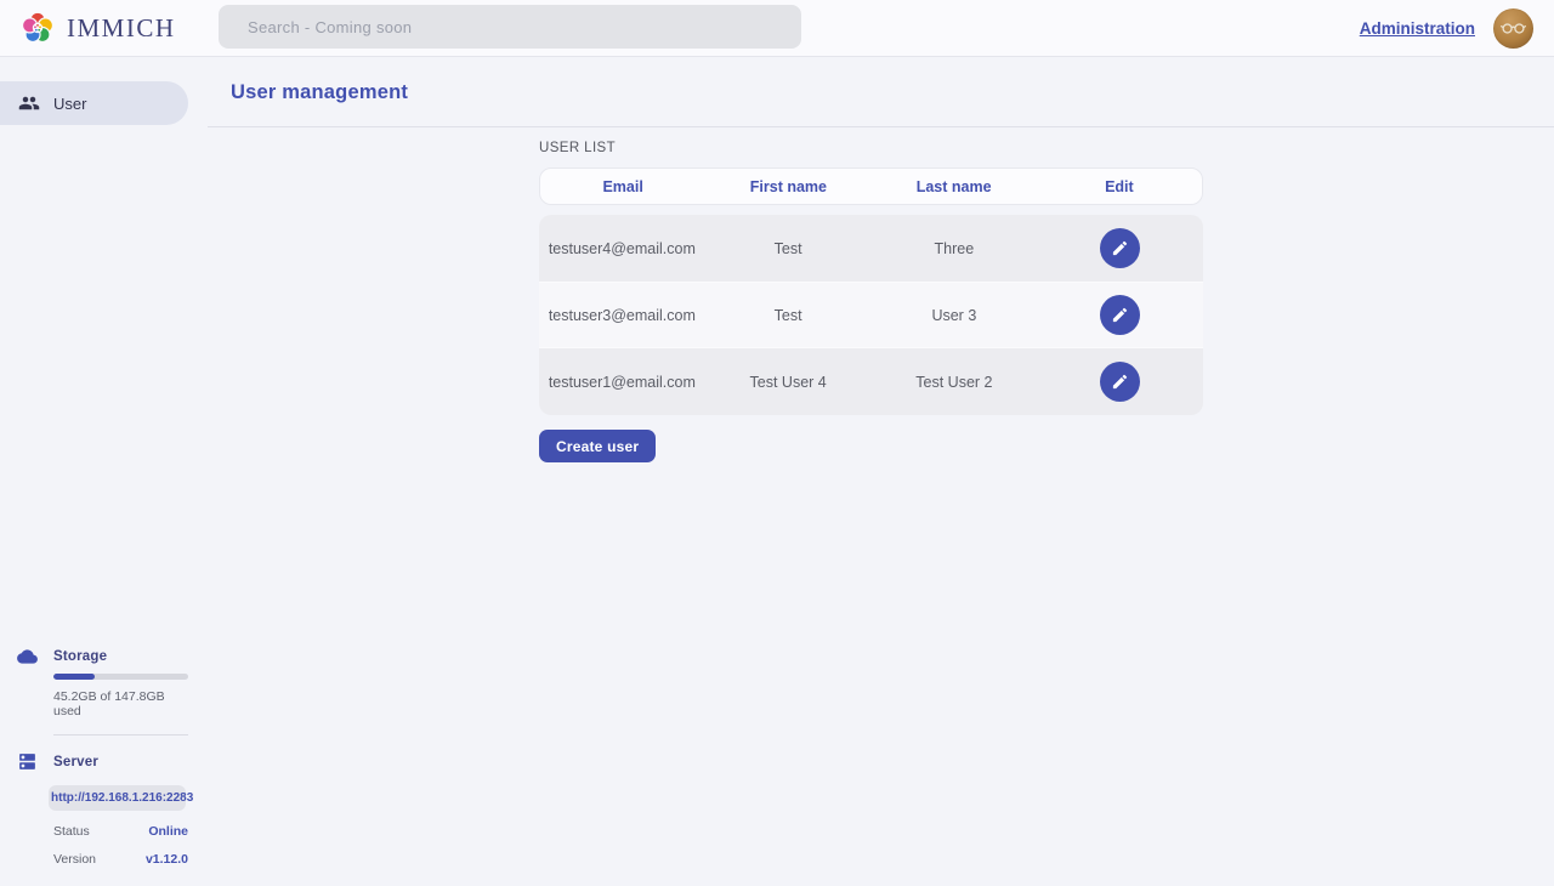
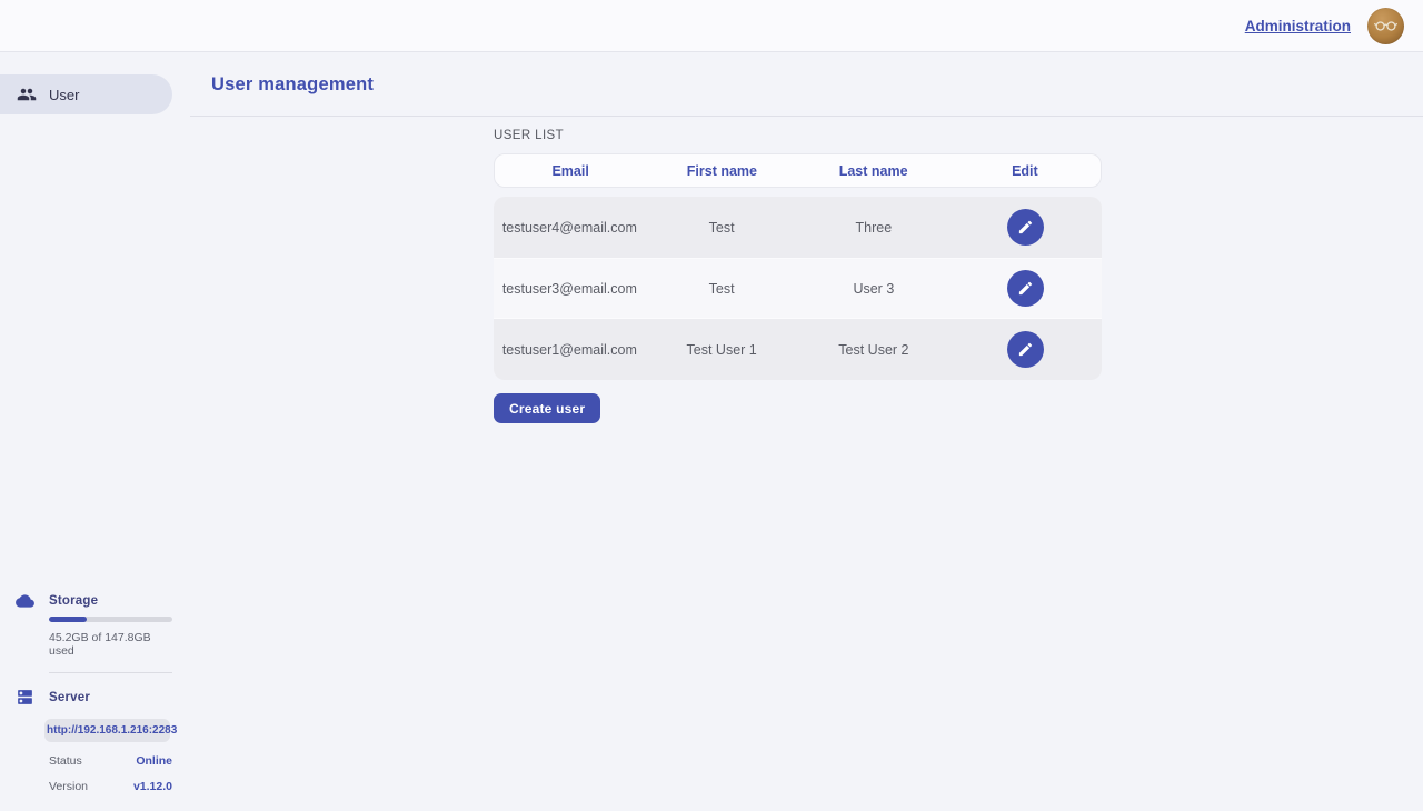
- IMMICH
- Search - Coming soon
  Administration
  User
  Storage
  45.2GB of 147.8GB used
  Server
  http://192.168.1.216:228
  Status
  Online
  Version
  v1.12.0
  User management
  USER LIST
  Email
  First name
  Last name
  Edit
  testuser4@email.com
  Test
  Three
  testuser3@email.com
  Test
  User 3
  testuser1@email.com
- Test User 4
+ Test User 1
  Test User 2
  Create user
